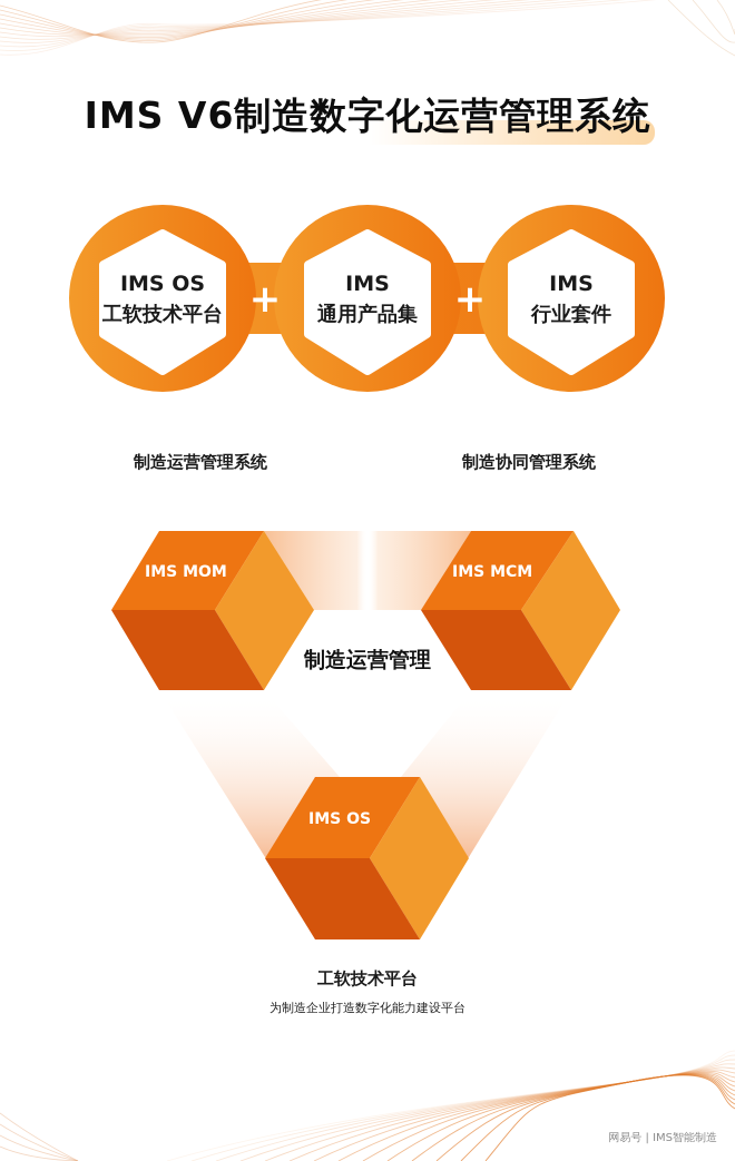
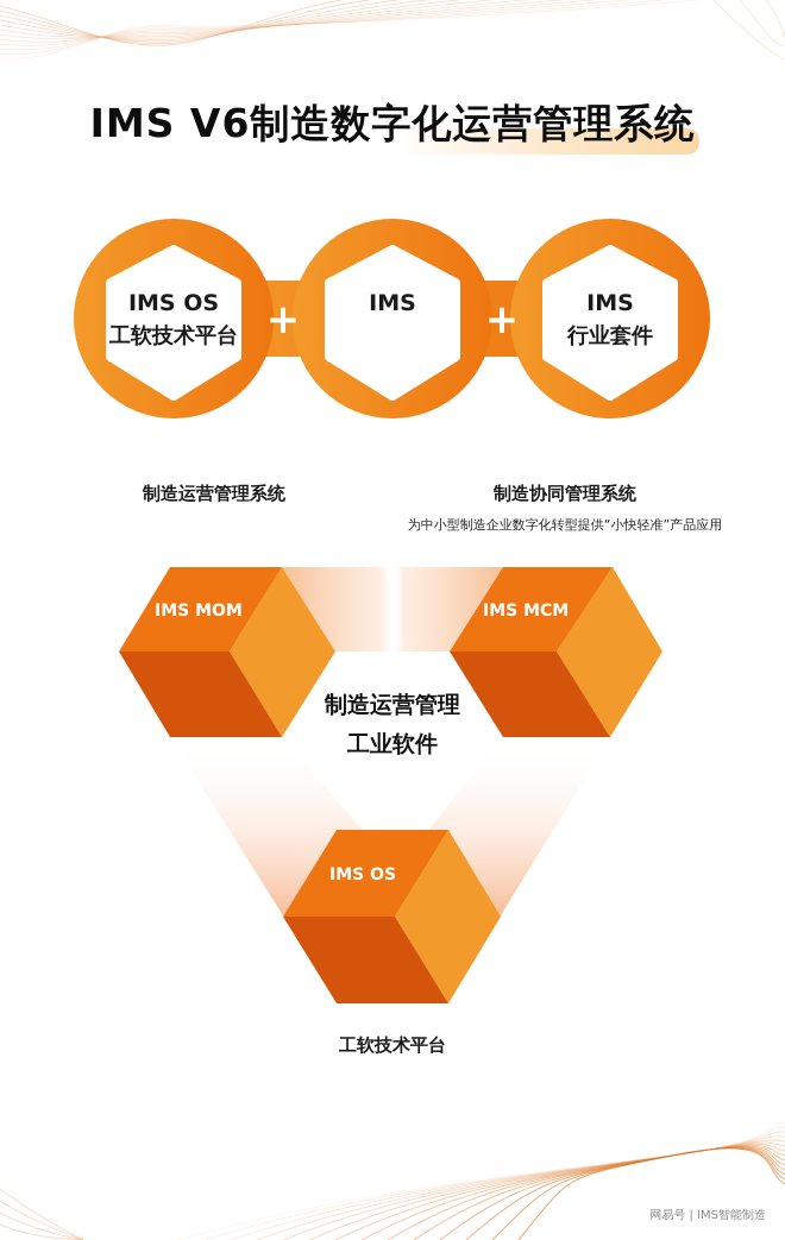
  IMS V6制造数字化运营管理系统
  IMS OS
  工软技术平台
  +
  IMS
- 通用产品集
  +
  IMS
  行业套件
  制造运营管理系统
  制造协同管理系统
+ 为中小型制造企业数字化转型提供“小快轻准”产品应用
  IMS MOM
  IMS MCM
  IMS OS
  制造运营管理
+ 工业软件
  工软技术平台
- 为制造企业打造数字化能力建设平台
  网易号 | IMS智能制造
